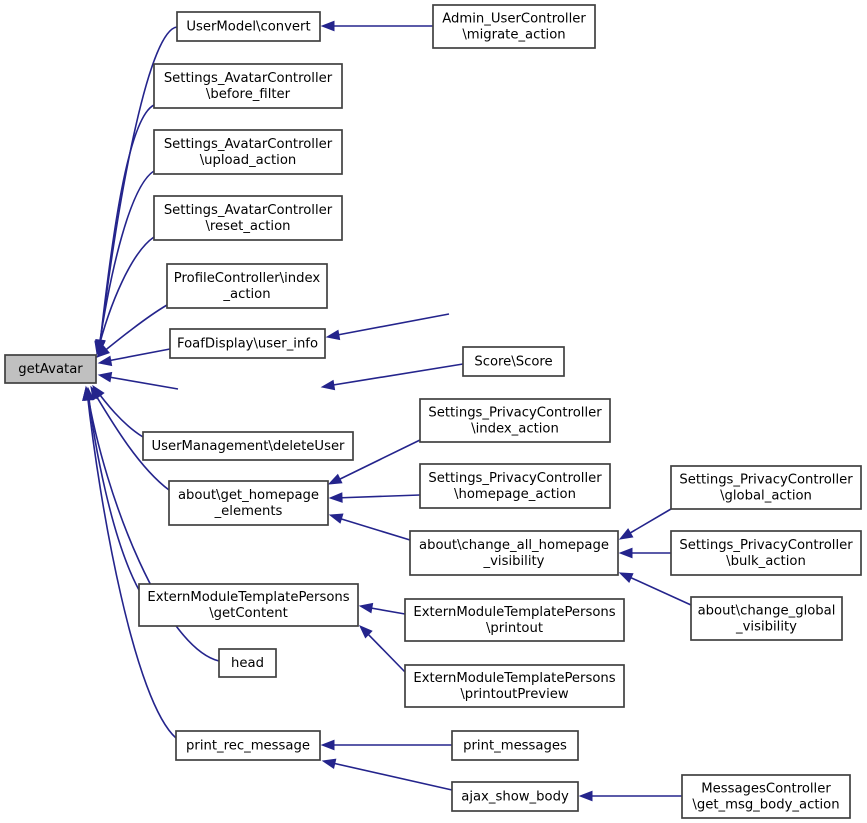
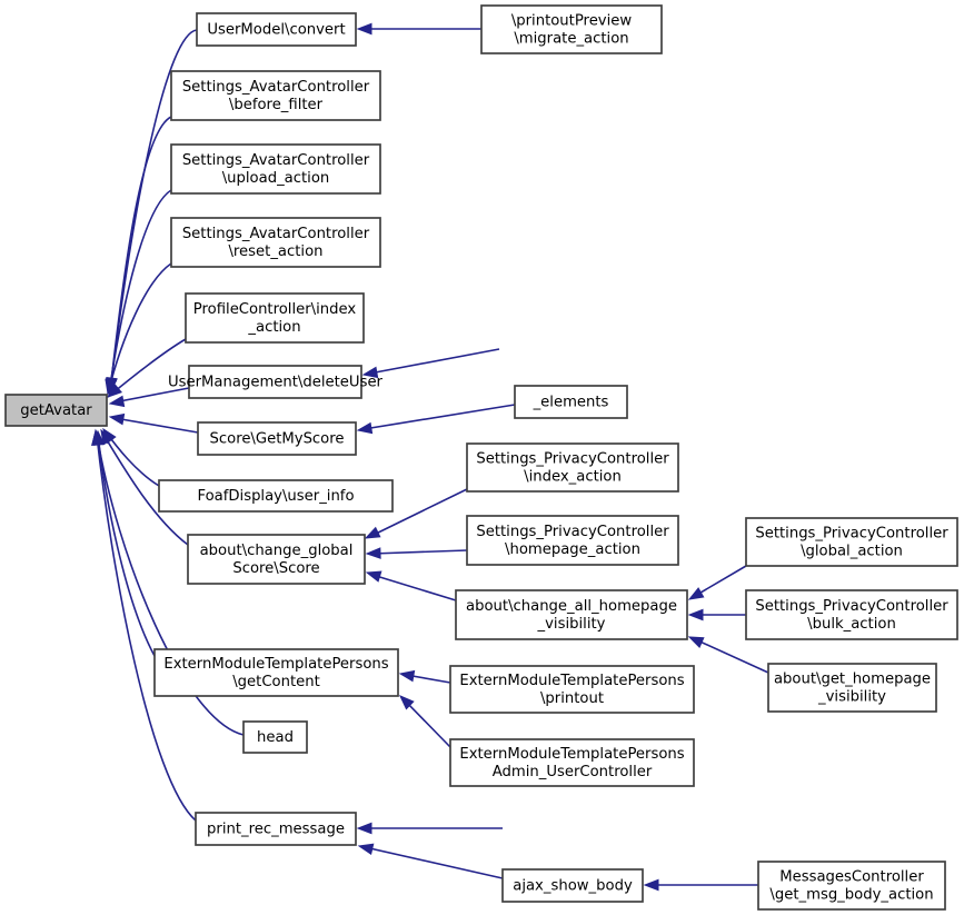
  getAvatar
  UserModel\convert
- Admin_UserController
+ \printoutPreview
  \migrate_action
  Settings_AvatarController
  \before_filter
  Settings_AvatarController
  \upload_action
  Settings_AvatarController
  \reset_action
  ProfileController\index
  _action
- FoafDisplay\user_info
+ UserManagement\deleteUser
+ Score\GetMyScore
- Score\Score
+ _elements
- UserManagement\deleteUser
+ FoafDisplay\user_info
- about\get_homepage
+ about\change_global
- _elements
+ Score\Score
  Settings_PrivacyController
  \index_action
  Settings_PrivacyController
  \homepage_action
  about\change_all_homepage
  _visibility
  Settings_PrivacyController
  \global_action
  Settings_PrivacyController
  \bulk_action
- about\change_global
+ about\get_homepage
  _visibility
  ExternModuleTemplatePersons
  \getContent
  ExternModuleTemplatePersons
  \printout
  ExternModuleTemplatePersons
- \printoutPreview
+ Admin_UserController
  head
  print_rec_message
- print_messages
  ajax_show_body
  MessagesController
  \get_msg_body_action
